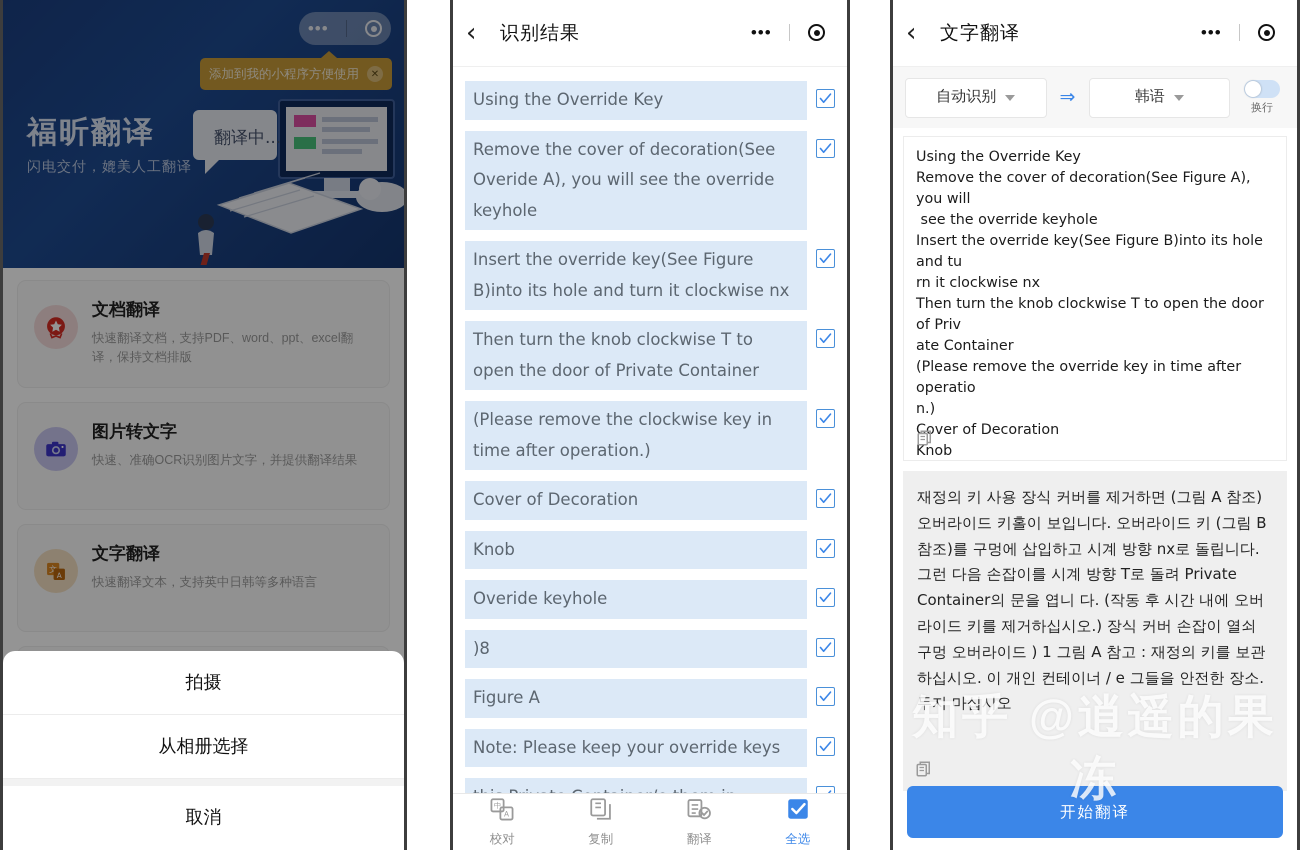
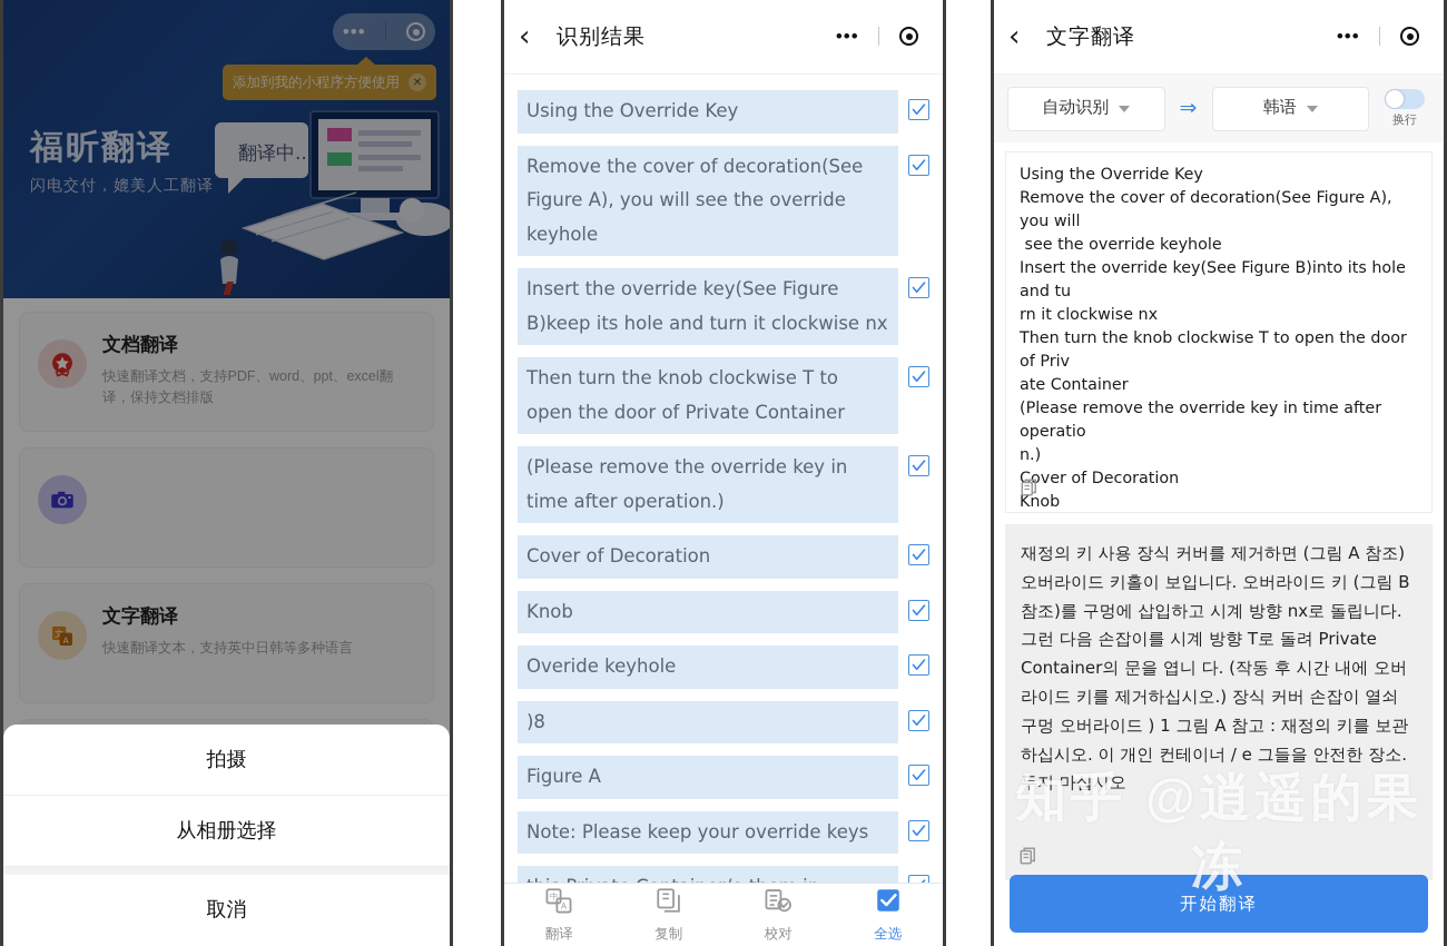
  翻译中...
  •••
  添加到我的小程序方便使用
  ✕
  福昕翻译
  闪电交付，媲美人工翻译
  文档翻译
  快速翻译文档，支持PDF、word、ppt、excel翻译，保持文档排版
- 图片转文字
- 快速、准确OCR识别图片文字，并提供翻译结果
  文
  A
  文字翻译
  快速翻译文本，支持英中日韩等多种语言
  拍摄
  从相册选择
  取消
  ‹
  识别结果
  •••
  Using the Override Key
- Remove the cover of decoration(See Overide A), you will see the override keyhole
+ Remove the cover of decoration(See Figure A), you will see the override keyhole
- Insert the override key(See Figure B)into its hole and turn it clockwise nx
+ Insert the override key(See Figure B)keep its hole and turn it clockwise nx
  Then turn the knob clockwise T to open the door of Private Container
- (Please remove the clockwise key in time after operation.)
+ (Please remove the override key in time after operation.)
  Cover of Decoration
  Knob
  Overide keyhole
  )8
  Figure A
  Note: Please keep your override keys
  中
  A
- 校对
+ 翻译
  复制
- 翻译
+ 校对
  全选
  ‹
  文字翻译
  •••
  自动识别
  ⇒
  韩语
  换行
  Using the Override Key
  Remove the cover of decoration(See Figure A), you will
  see the override keyhole
  Insert the override key(See Figure B)into its hole and tu
  rn it clockwise nx
  Then turn the knob clockwise T to open the door of Priv
  ate Container
  (Please remove the override key in time after operatio
  n.)
  Cover of Decoration
  Knob
  재정의 키 사용 장식 커버를 제거하면 (그림 A 참조) 오버라이드 키홀이 보입니다. 오버라이드 키 (그림 B 참조)를 구멍에 삽입하고 시계 방향 nx로 돌립니다. 그런 다음 손잡이를 시계 방향 T로 돌려 Private Container의 문을 엽니 다. (작동 후 시간 내에 오버라이드 키를 제거하십시오.) 장식 커버 손잡이 열쇠 구멍 오버라이드 ) 1 그림 A 참고 : 재정의 키를 보관하십시오. 이 개인 컨테이너 / e 그들을 안전한 장소. 두지 마십시오
  开始翻译
  知乎 @逍遥的果冻
